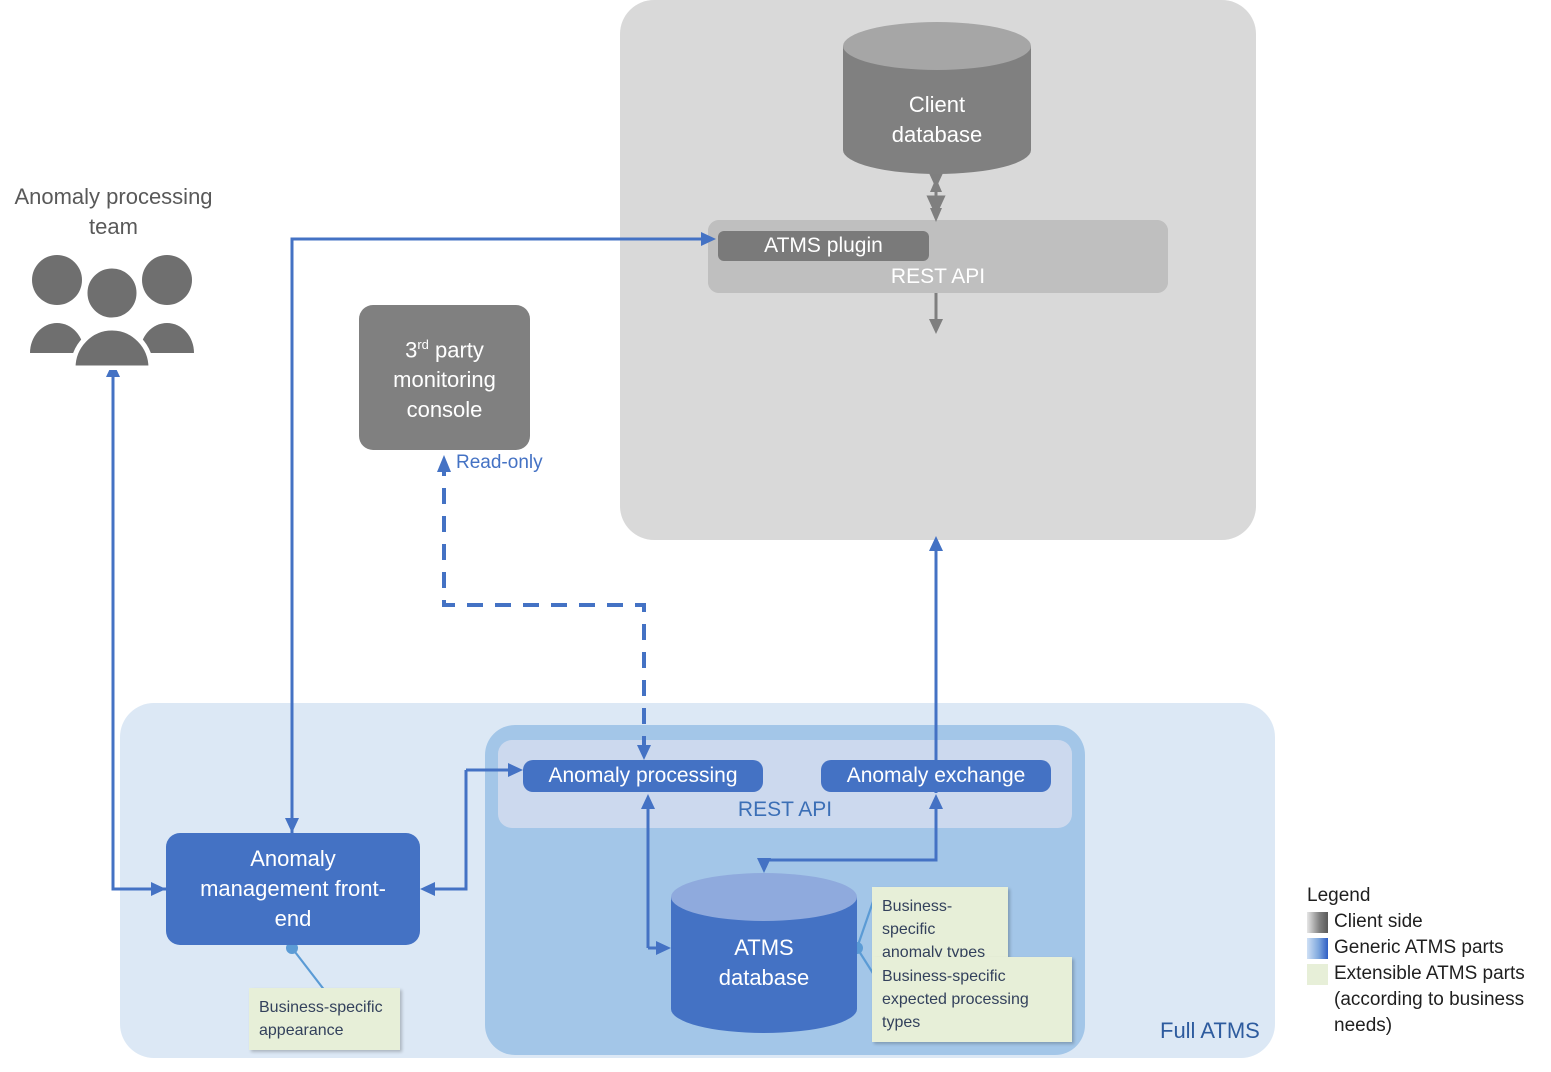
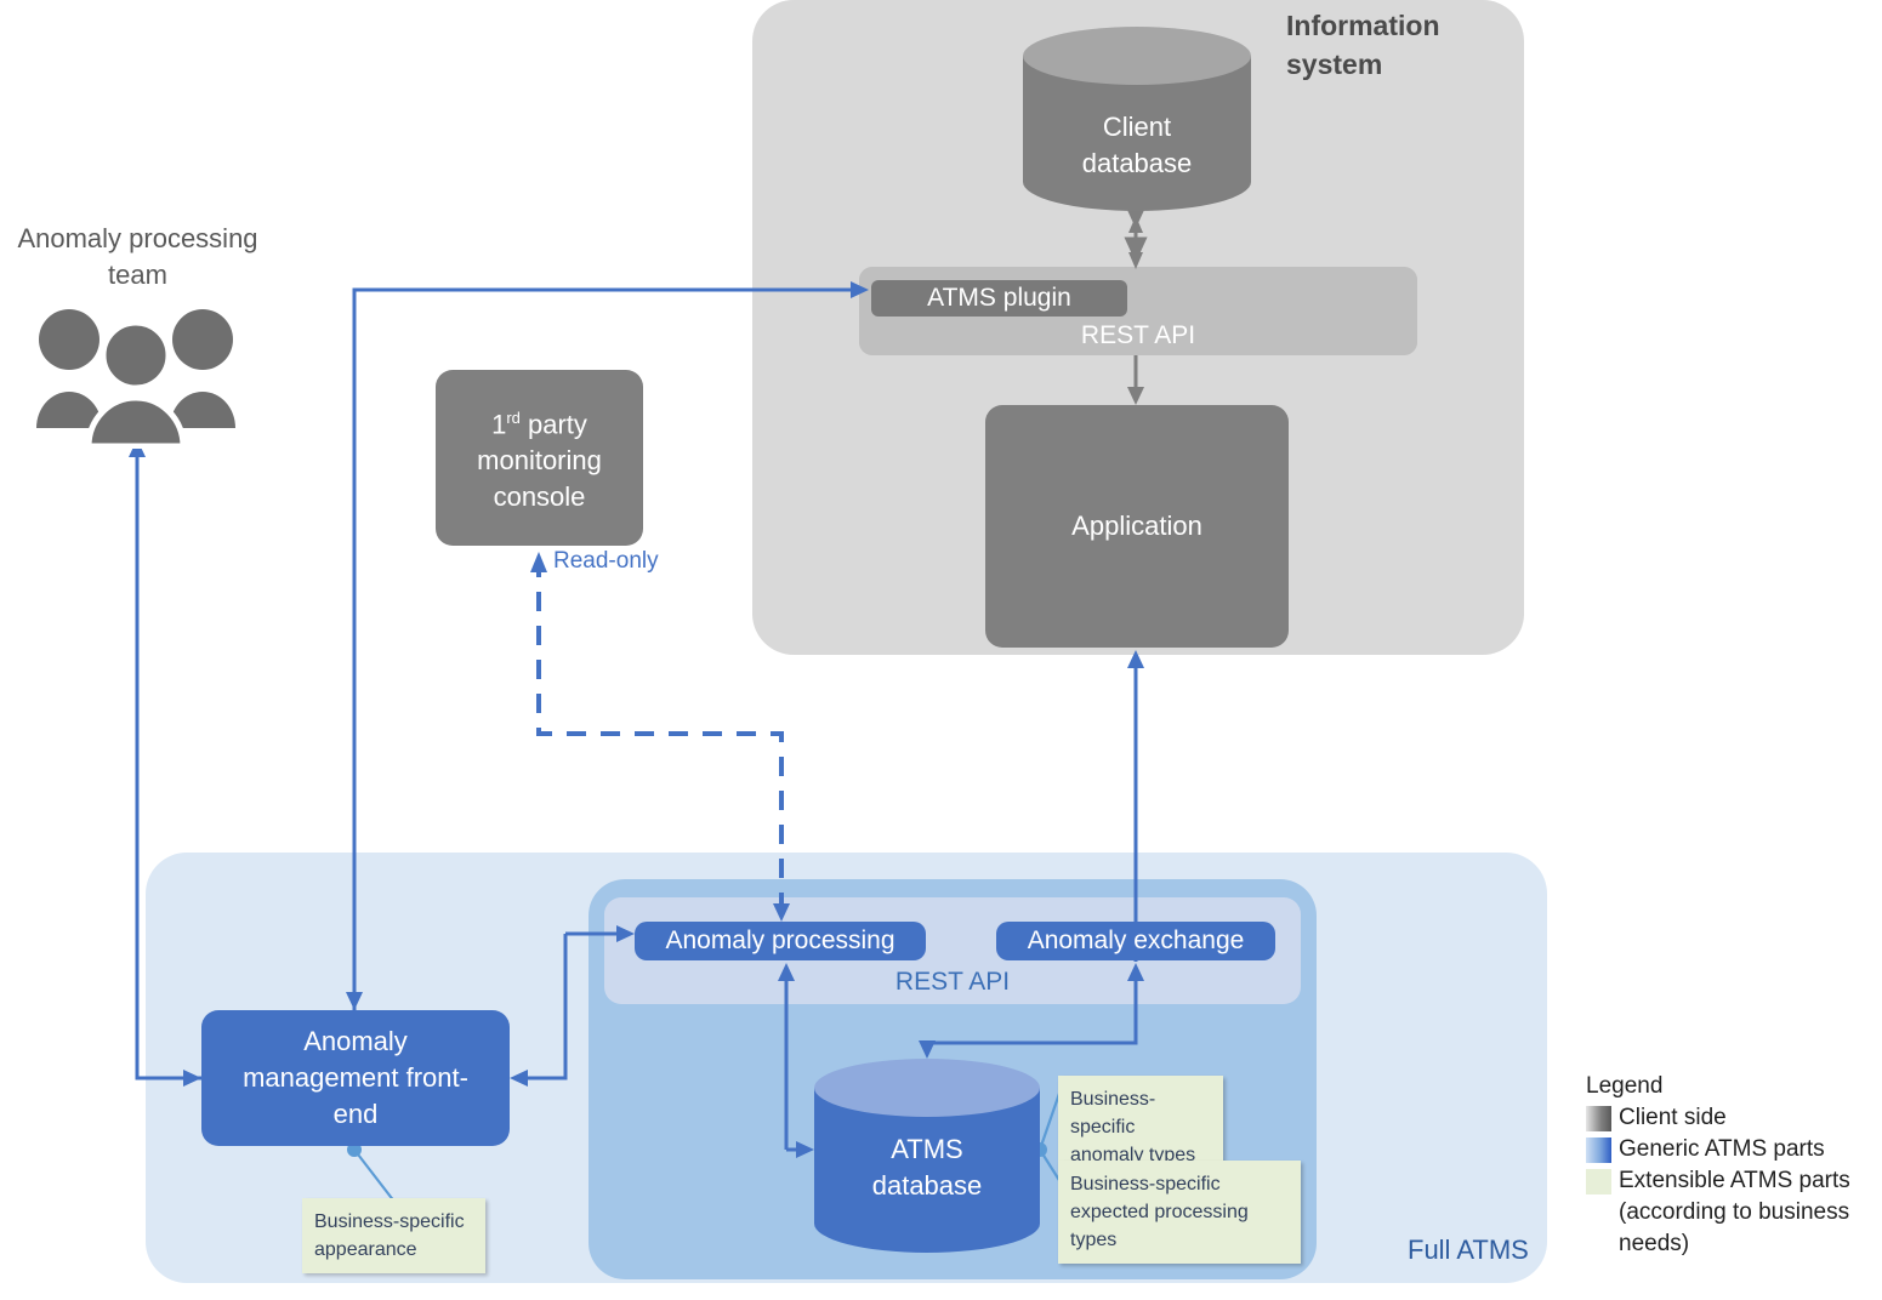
+ Information system
  REST API
  REST API
  Anomaly processing
  team
  Client
  database
  ATMS plugin
+ Application
- 3rd party
+ 1rd party
  monitoring
  console
  Read-only
  Anomaly
  management front-
  end
  Anomaly processing
  Anomaly exchange
  ATMS
  database
  Full ATMS
  Business-specific
  appearance
  Business-specific
  anomaly types
  Business-specific
  expected processing types
  Legend
  Client side
  Generic ATMS parts
  Extensible ATMS parts
  (according to business
  needs)
